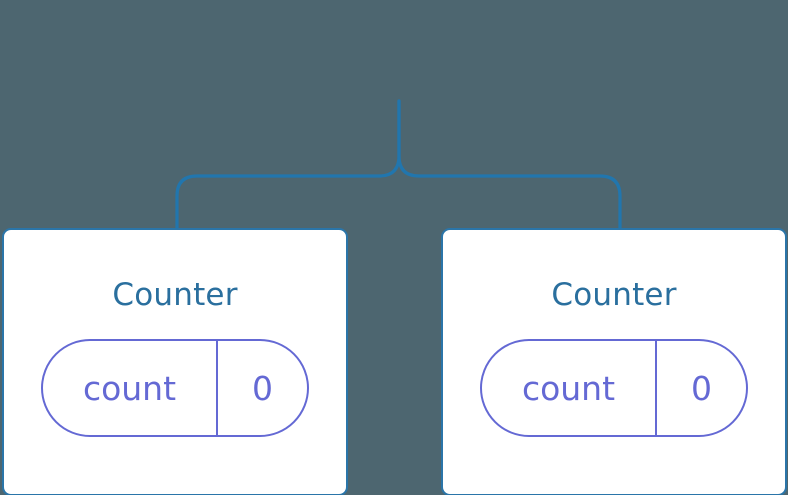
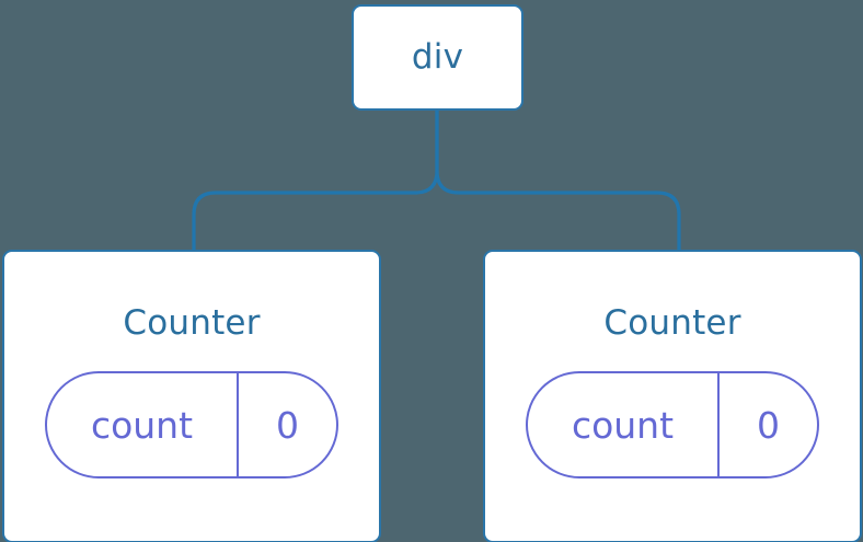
+ div
  Counter
  count
  0
  Counter
  count
  0
